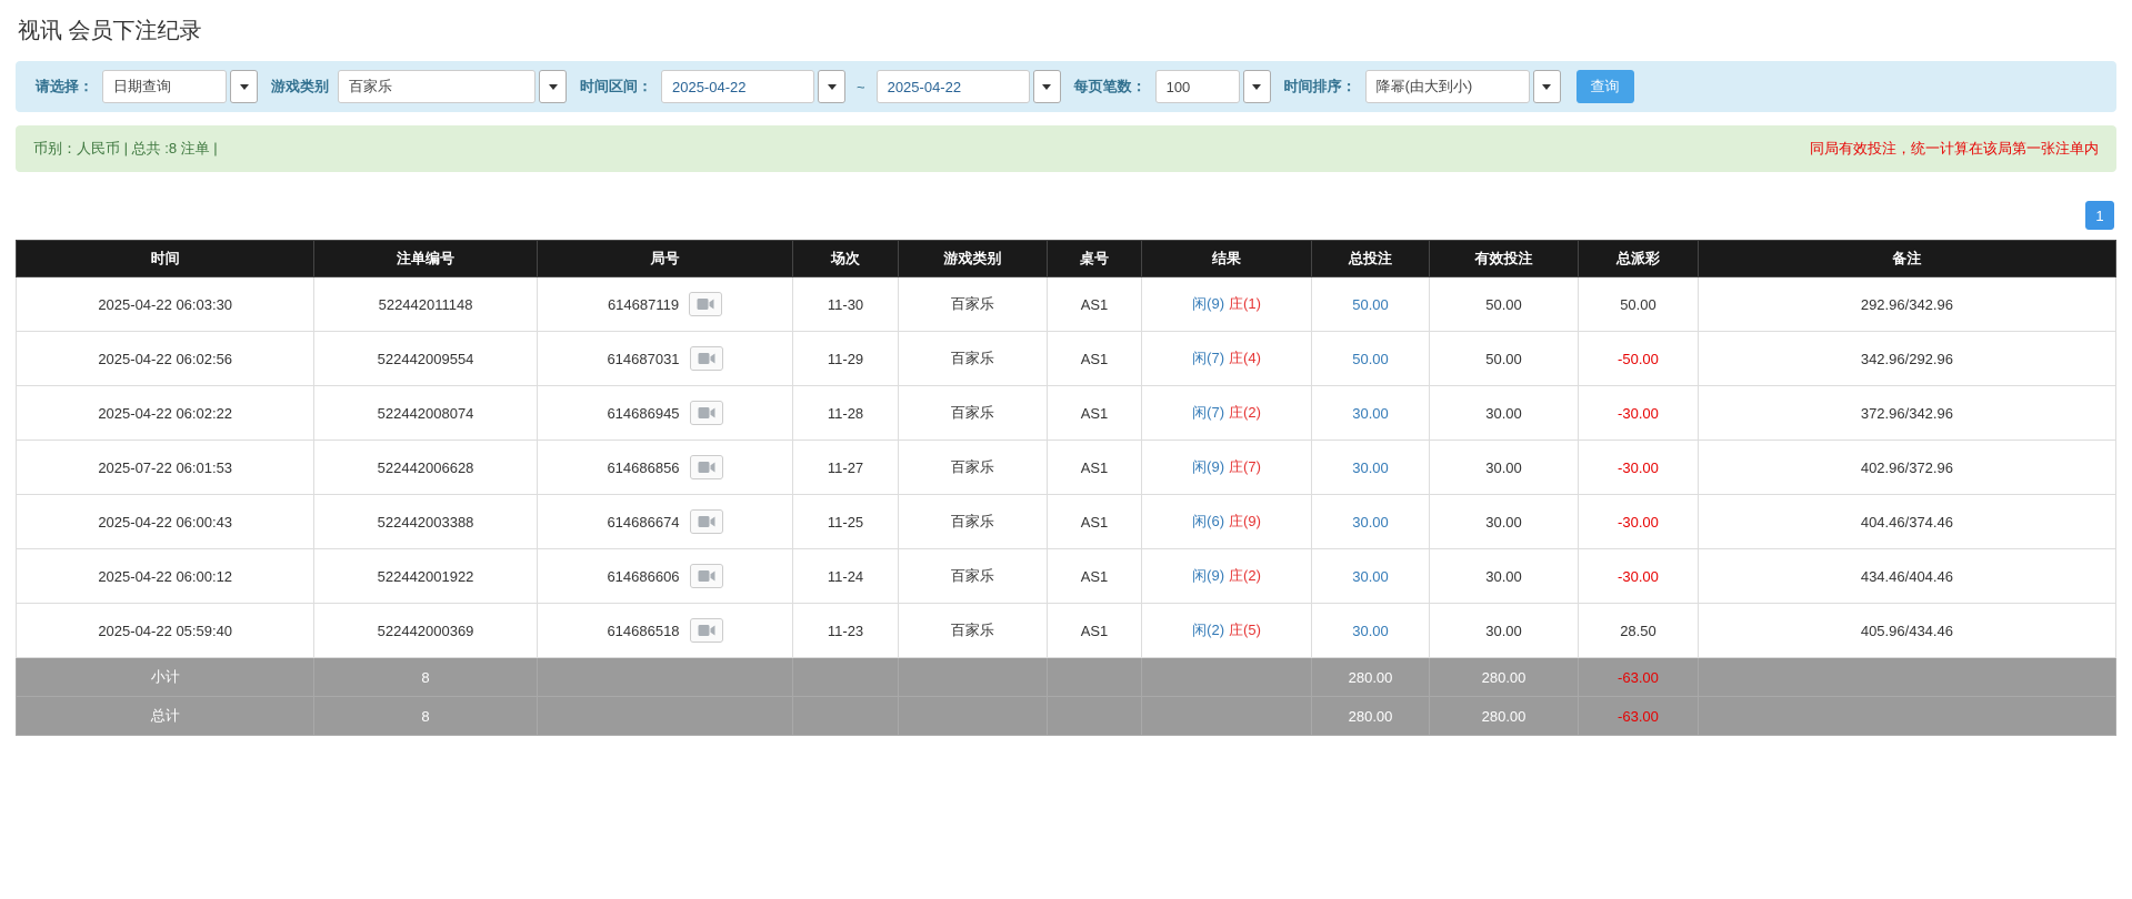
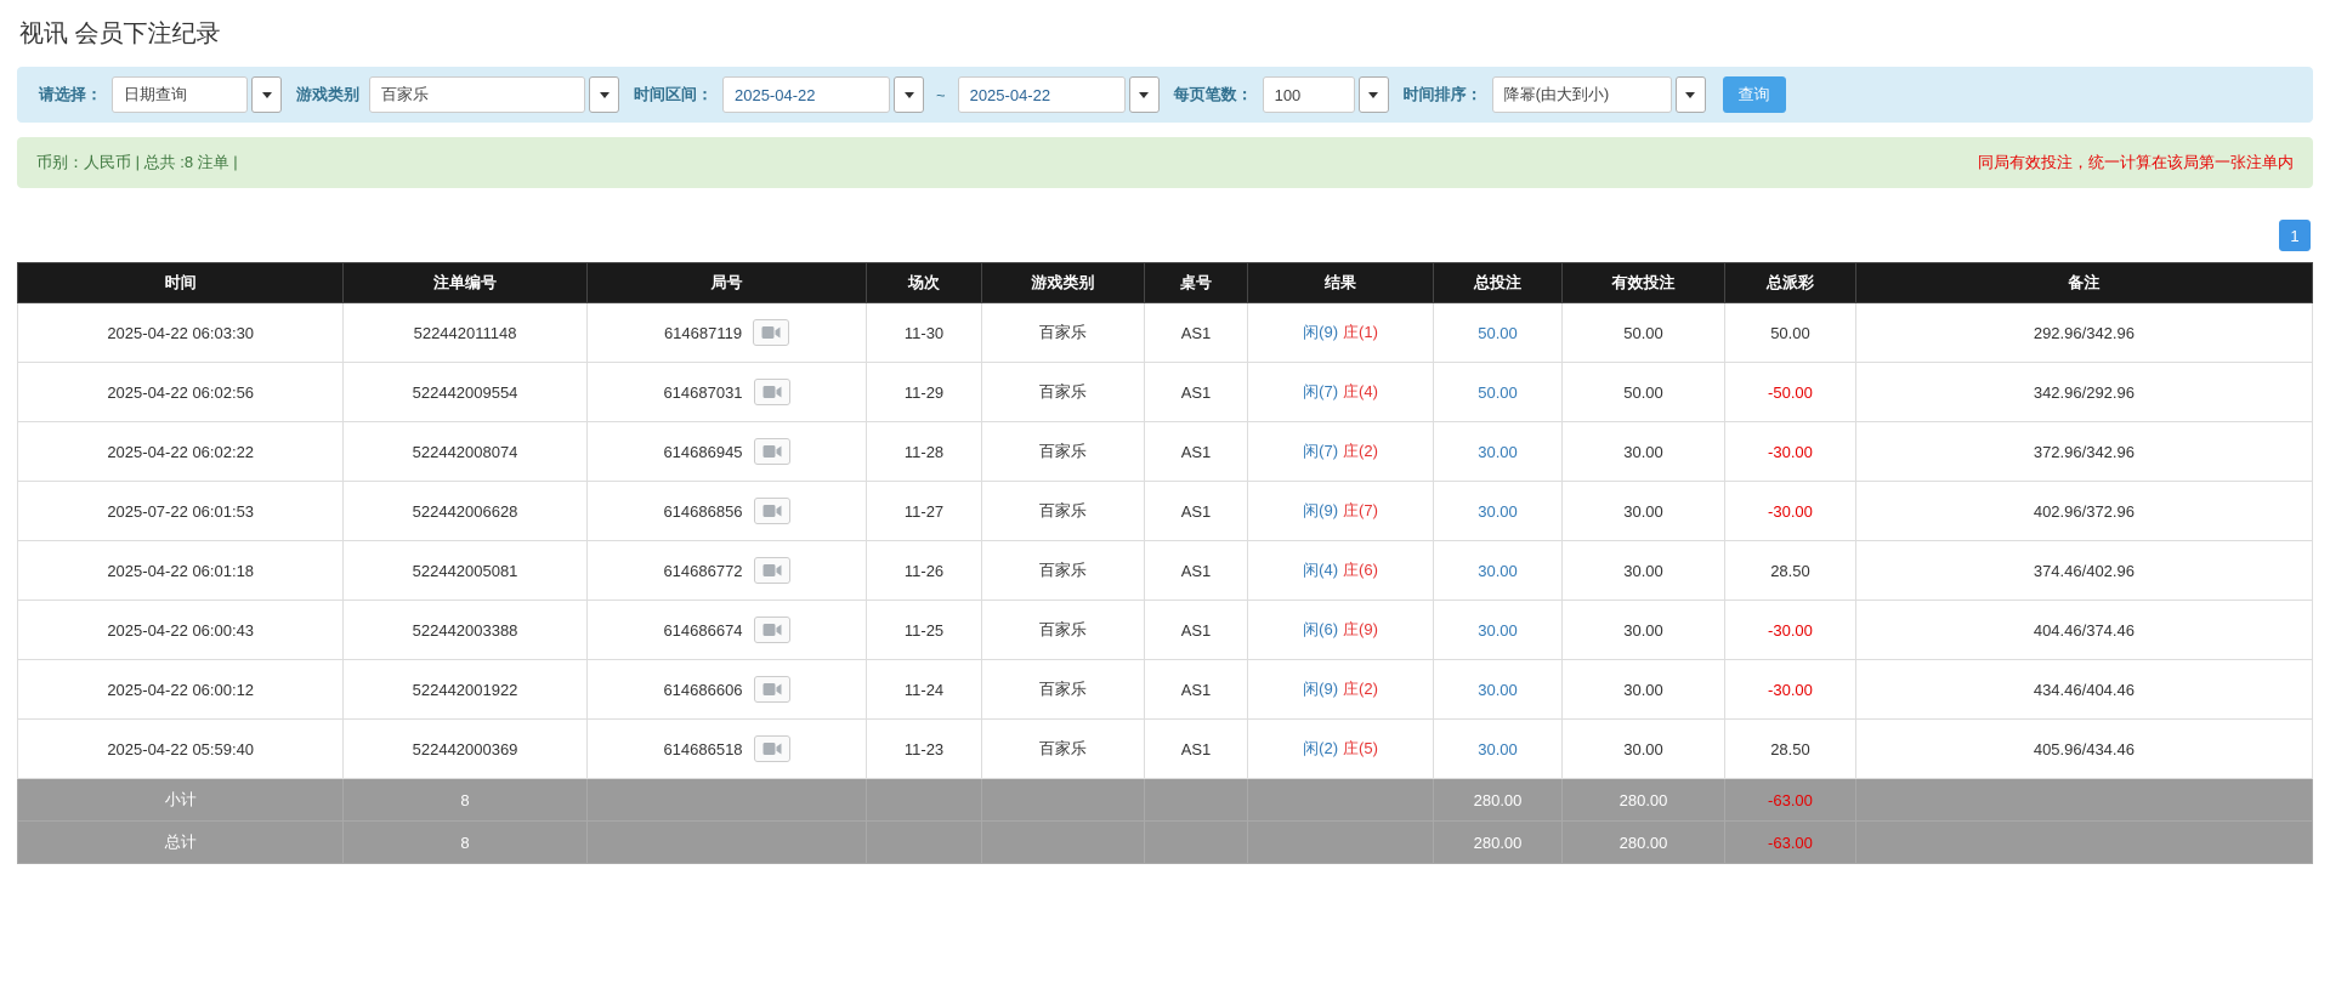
  视讯 会员下注纪录
  请选择：
  日期查询
  游戏类别
  百家乐
  时间区间：
  2025-04-22
  ~
  2025-04-22
  每页笔数：
  100
  时间排序：
  降幂(由大到小)
  查询
  币别：人民币 | 总共 :8 注单 |
  同局有效投注，统一计算在该局第一张注单内
  1
  时间	注单编号	局号	场次	游戏类别	桌号	结果	总投注	有效投注	总派彩	备注
  2025-04-22 06:03:30	522442011148	614687119	11-30	百家乐	AS1	闲(9) 庄(1)	50.00	50.00	50.00	292.96/342.96
  2025-04-22 06:02:56	522442009554	614687031	11-29	百家乐	AS1	闲(7) 庄(4)	50.00	50.00	-50.00	342.96/292.96
  2025-04-22 06:02:22	522442008074	614686945	11-28	百家乐	AS1	闲(7) 庄(2)	30.00	30.00	-30.00	372.96/342.96
  2025-07-22 06:01:53	522442006628	614686856	11-27	百家乐	AS1	闲(9) 庄(7)	30.00	30.00	-30.00	402.96/372.96
+ 2025-04-22 06:01:18	522442005081	614686772	11-26	百家乐	AS1	闲(4) 庄(6)	30.00	30.00	28.50	374.46/402.96
  2025-04-22 06:00:43	522442003388	614686674	11-25	百家乐	AS1	闲(6) 庄(9)	30.00	30.00	-30.00	404.46/374.46
  2025-04-22 06:00:12	522442001922	614686606	11-24	百家乐	AS1	闲(9) 庄(2)	30.00	30.00	-30.00	434.46/404.46
  2025-04-22 05:59:40	522442000369	614686518	11-23	百家乐	AS1	闲(2) 庄(5)	30.00	30.00	28.50	405.96/434.46
  小计	8						280.00	280.00	-63.00
  总计	8						280.00	280.00	-63.00
